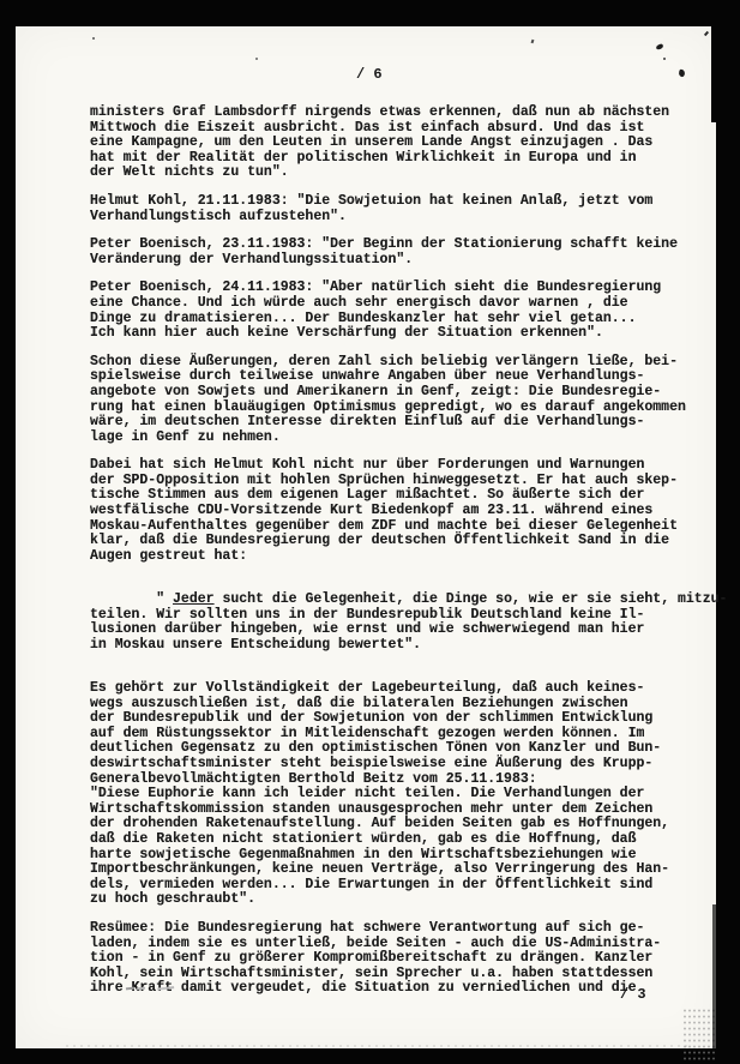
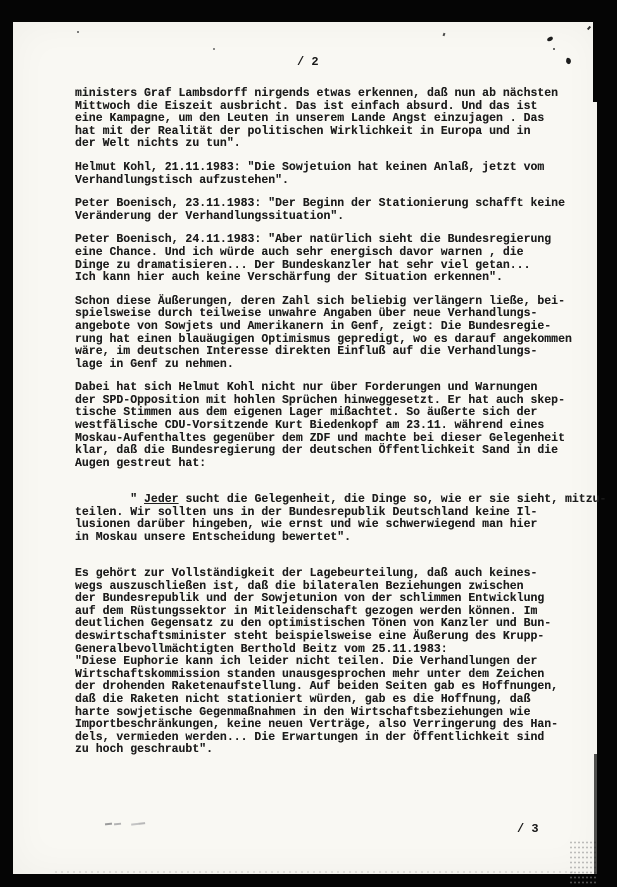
- / 6
+ / 2
  ministers Graf Lambsdorff nirgends etwas erkennen, daß nun ab nächsten
  Mittwoch die Eiszeit ausbricht. Das ist einfach absurd. Und das ist
  eine Kampagne, um den Leuten in unserem Lande Angst einzujagen . Das
  hat mit der Realität der politischen Wirklichkeit in Europa und in
  der Welt nichts zu tun".
  Helmut Kohl, 21.11.1983: "Die Sowjetuion hat keinen Anlaß, jetzt vom
  Verhandlungstisch aufzustehen".
  Peter Boenisch, 23.11.1983: "Der Beginn der Stationierung schafft keine
  Veränderung der Verhandlungssituation".
  Peter Boenisch, 24.11.1983: "Aber natürlich sieht die Bundesregierung
  eine Chance. Und ich würde auch sehr energisch davor warnen , die
  Dinge zu dramatisieren... Der Bundeskanzler hat sehr viel getan...
  Ich kann hier auch keine Verschärfung der Situation erkennen".
  Schon diese Äußerungen, deren Zahl sich beliebig verlängern ließe, bei-
  spielsweise durch teilweise unwahre Angaben über neue Verhandlungs-
  angebote von Sowjets und Amerikanern in Genf, zeigt: Die Bundesregie-
  rung hat einen blauäugigen Optimismus gepredigt, wo es darauf angekommen
  wäre, im deutschen Interesse direkten Einfluß auf die Verhandlungs-
  lage in Genf zu nehmen.
  Dabei hat sich Helmut Kohl nicht nur über Forderungen und Warnungen
  der SPD-Opposition mit hohlen Sprüchen hinweggesetzt. Er hat auch skep-
  tische Stimmen aus dem eigenen Lager mißachtet. So äußerte sich der
  westfälische CDU-Vorsitzende Kurt Biedenkopf am 23.11. während eines
  Moskau-Aufenthaltes gegenüber dem ZDF und machte bei dieser Gelegenheit
  klar, daß die Bundesregierung der deutschen Öffentlichkeit Sand in die
  Augen gestreut hat:
  " Jeder sucht die Gelegenheit, die Dinge so, wie er sie sieht, mitzu-
  teilen. Wir sollten uns in der Bundesrepublik Deutschland keine Il-
  lusionen darüber hingeben, wie ernst und wie schwerwiegend man hier
  in Moskau unsere Entscheidung bewertet".
  Es gehört zur Vollständigkeit der Lagebeurteilung, daß auch keines-
  wegs auszuschließen ist, daß die bilateralen Beziehungen zwischen
  der Bundesrepublik und der Sowjetunion von der schlimmen Entwicklung
  auf dem Rüstungssektor in Mitleidenschaft gezogen werden können. Im
  deutlichen Gegensatz zu den optimistischen Tönen von Kanzler und Bun-
  deswirtschaftsminister steht beispielsweise eine Äußerung des Krupp-
  Generalbevollmächtigten Berthold Beitz vom 25.11.1983:
  "Diese Euphorie kann ich leider nicht teilen. Die Verhandlungen der
  Wirtschaftskommission standen unausgesprochen mehr unter dem Zeichen
  der drohenden Raketenaufstellung. Auf beiden Seiten gab es Hoffnungen,
  daß die Raketen nicht stationiert würden, gab es die Hoffnung, daß
  harte sowjetische Gegenmaßnahmen in den Wirtschaftsbeziehungen wie
  Importbeschränkungen, keine neuen Verträge, also Verringerung des Han-
  dels, vermieden werden... Die Erwartungen in der Öffentlichkeit sind
  zu hoch geschraubt".
- Resümee: Die Bundesregierung hat schwere Verantwortung auf sich ge-
- laden, indem sie es unterließ, beide Seiten - auch die US-Administra-
- tion - in Genf zu größerer Kompromißbereitschaft zu drängen. Kanzler
- Kohl, sein Wirtschaftsminister, sein Sprecher u.a. haben stattdessen
- ihre Kraft damit vergeudet, die Situation zu verniedlichen und die
  / 3
